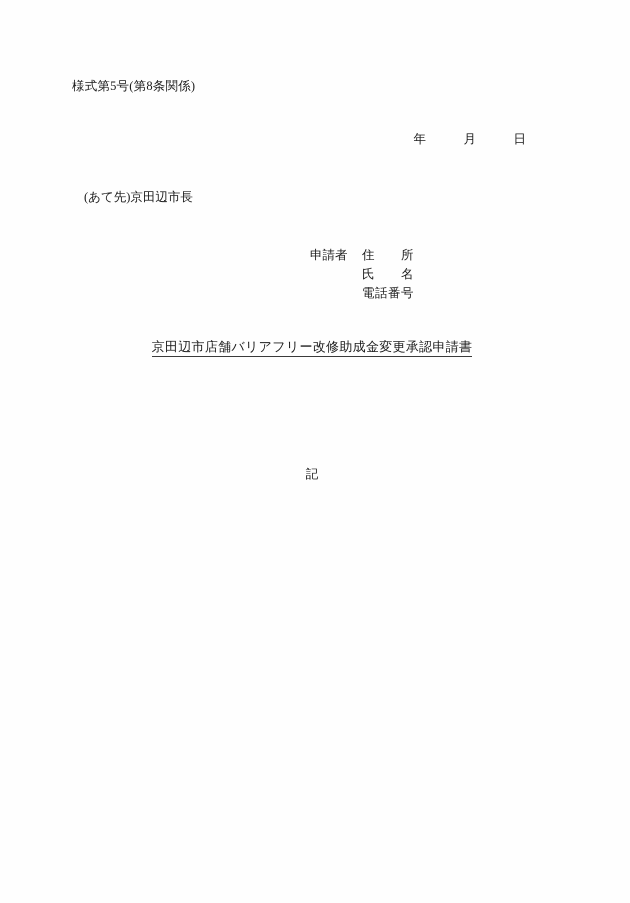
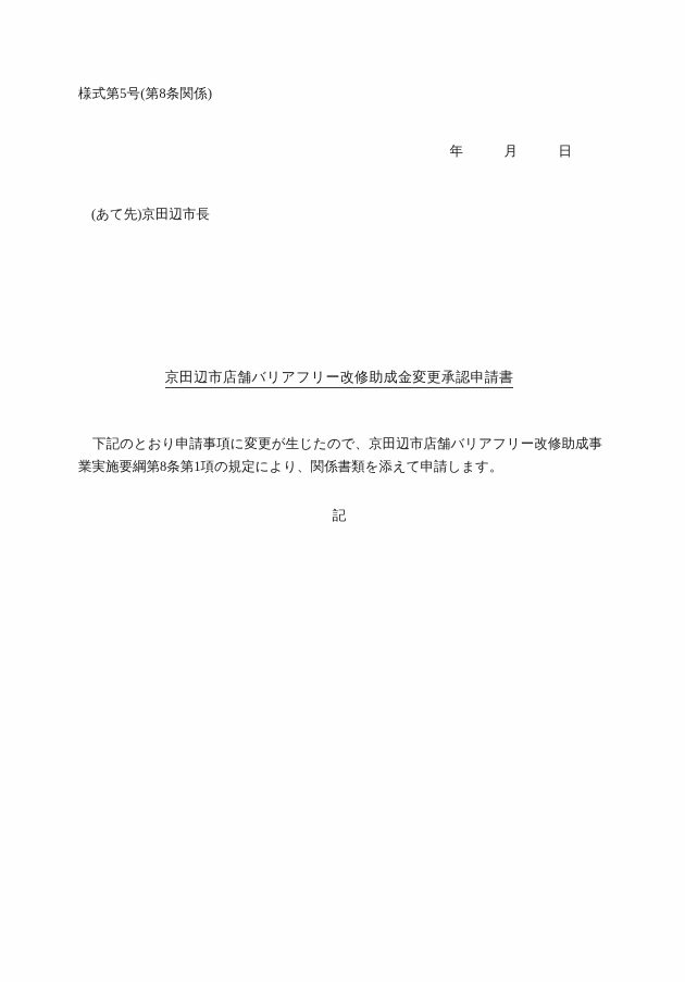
  様式第5号(第8条関係)
  年 月 日
  (あて先)京田辺市長
- 申請者 住 所
- 氏 名
- 電話番号
  京田辺市店舗バリアフリー改修助成金変更承認申請書
+ 下記のとおり申請事項に変更が生じたので、京田辺市店舗バリアフリー改修助成事業実施要綱第8条第1項の規定により、関係書類を添えて申請します。
  記
